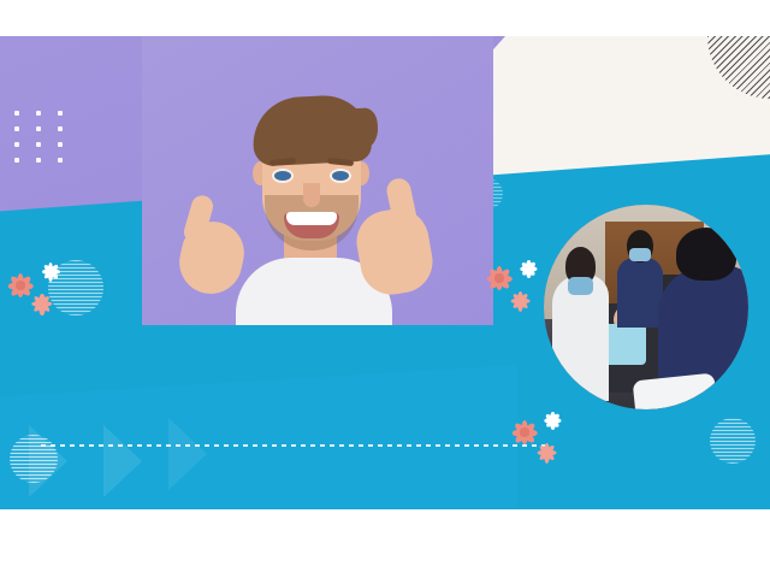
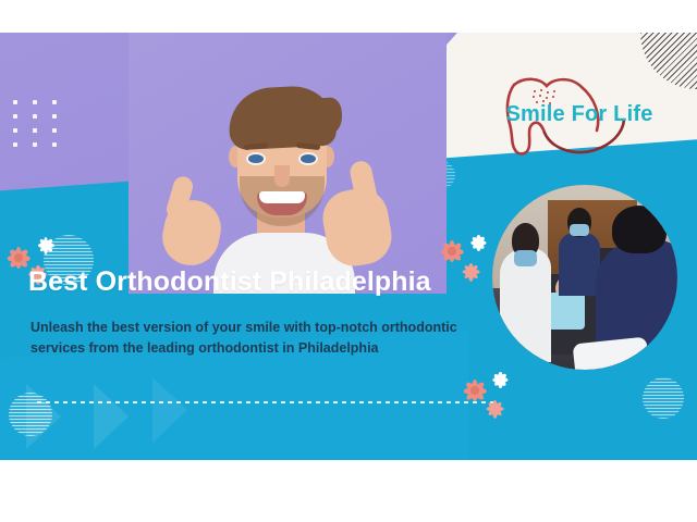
+ Smile For Life
+ Best Orthodontist Philadelphia
+ Unleash the best version of your smile with top-notch orthodontic services from the leading orthodontist in Philadelphia
